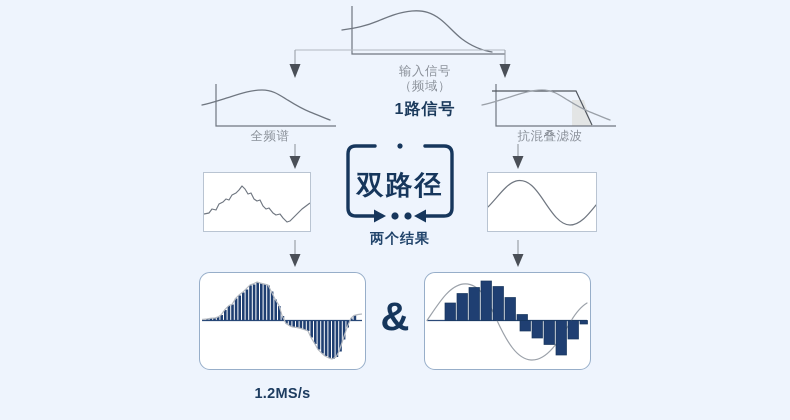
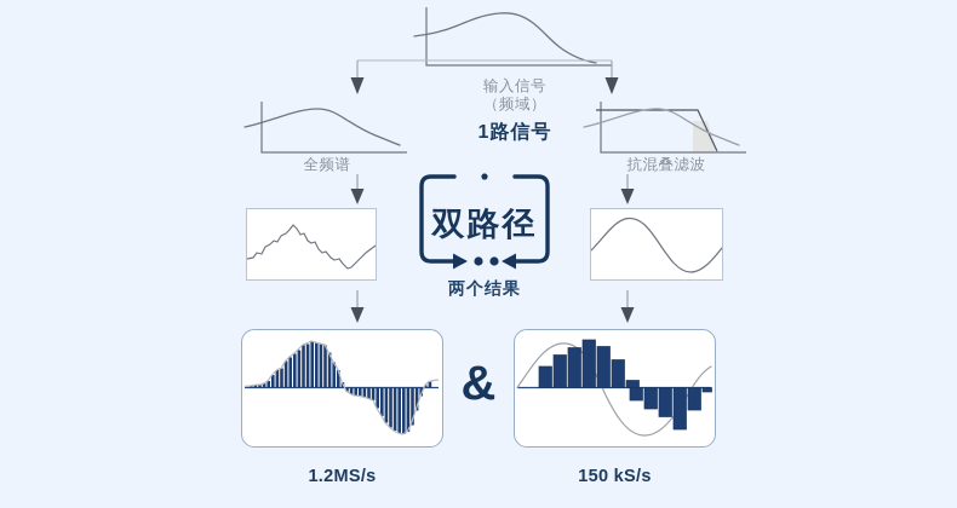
  输入信号
  （频域）
  1路信号
  全频谱
  抗混叠滤波
  双路径
  两个结果
  1.2MS/s
  &
+ 150 kS/s
